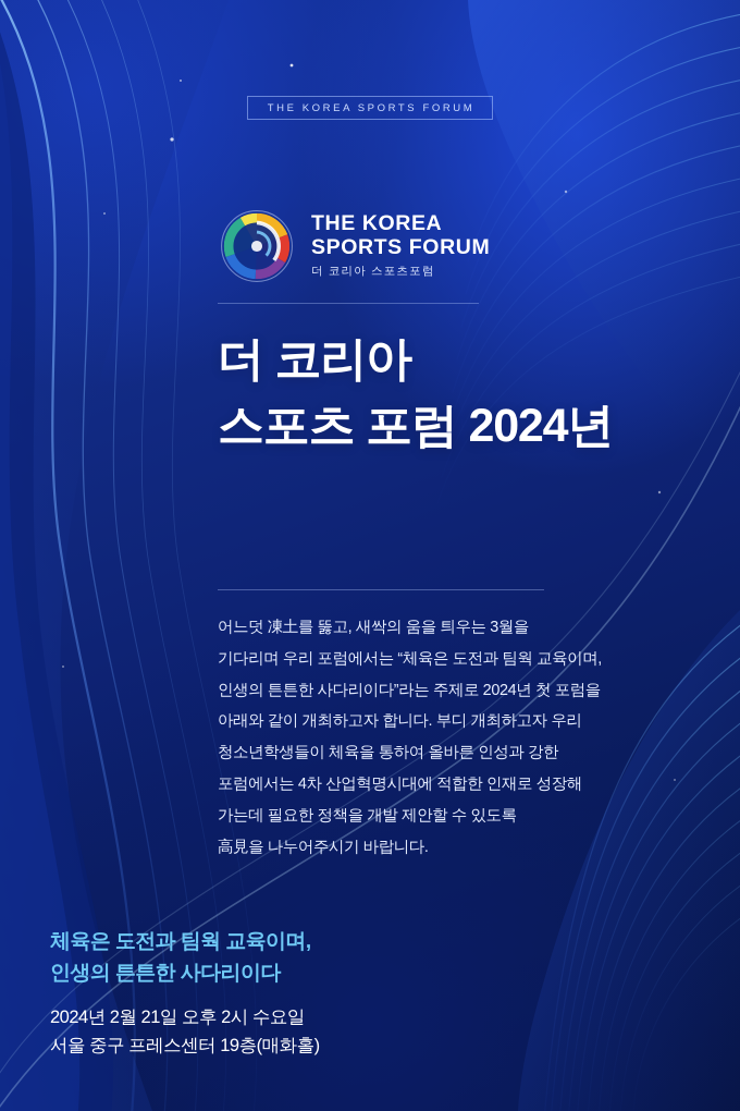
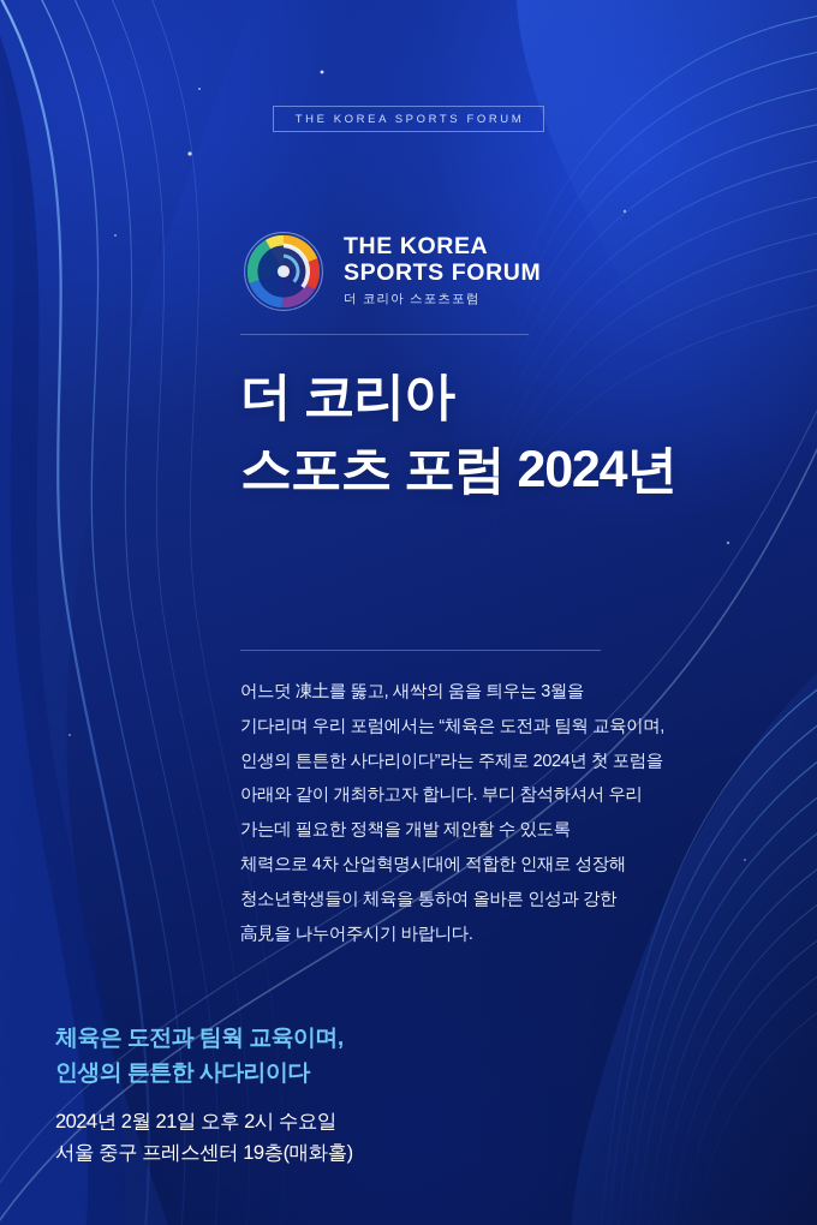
  THE KOREA SPORTS FORUM
  THE KOREA
  SPORTS FORUM
  더 코리아 스포츠포럼
  더 코리아
  스포츠 포럼 2024년
  어느덧 凍土를 뚫고, 새싹의 움을 틔우는 3월을
  기다리며 우리 포럼에서는 “체육은 도전과 팀웍 교육이며,
  인생의 튼튼한 사다리이다”라는 주제로 2024년 첫 포럼을
- 아래와 같이 개최하고자 합니다. 부디 개최하고자 우리
+ 아래와 같이 개최하고자 합니다. 부디 참석하셔서 우리
- 청소년학생들이 체육을 통하여 올바른 인성과 강한
+ 가는데 필요한 정책을 개발 제안할 수 있도록
- 포럼에서는 4차 산업혁명시대에 적합한 인재로 성장해
+ 체력으로 4차 산업혁명시대에 적합한 인재로 성장해
- 가는데 필요한 정책을 개발 제안할 수 있도록
+ 청소년학생들이 체육을 통하여 올바른 인성과 강한
  高見을 나누어주시기 바랍니다.
  체육은 도전과 팀웍 교육이며,
  인생의 튼튼한 사다리이다
  2024년 2월 21일 오후 2시 수요일
  서울 중구 프레스센터 19층(매화홀)
